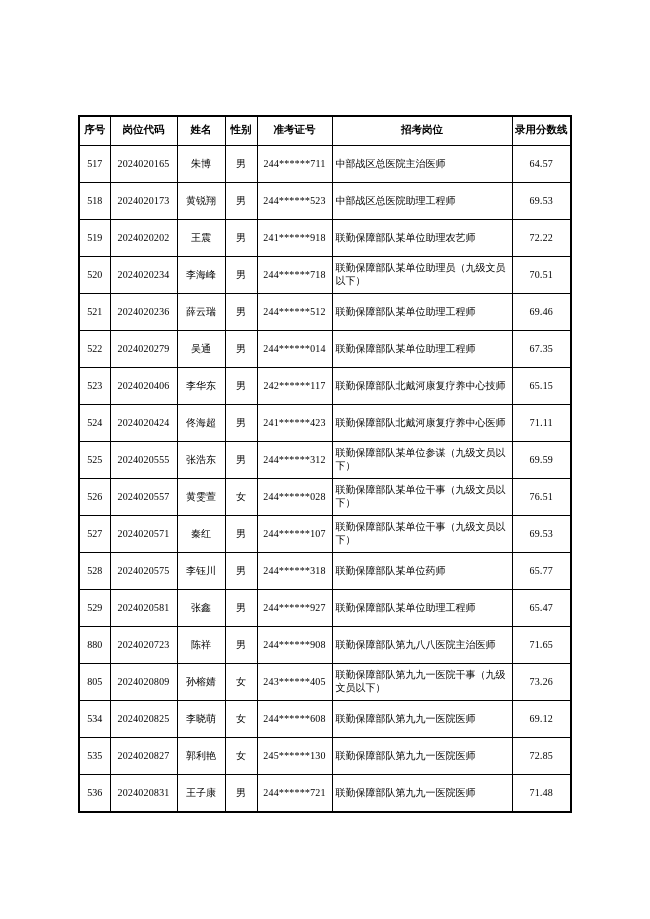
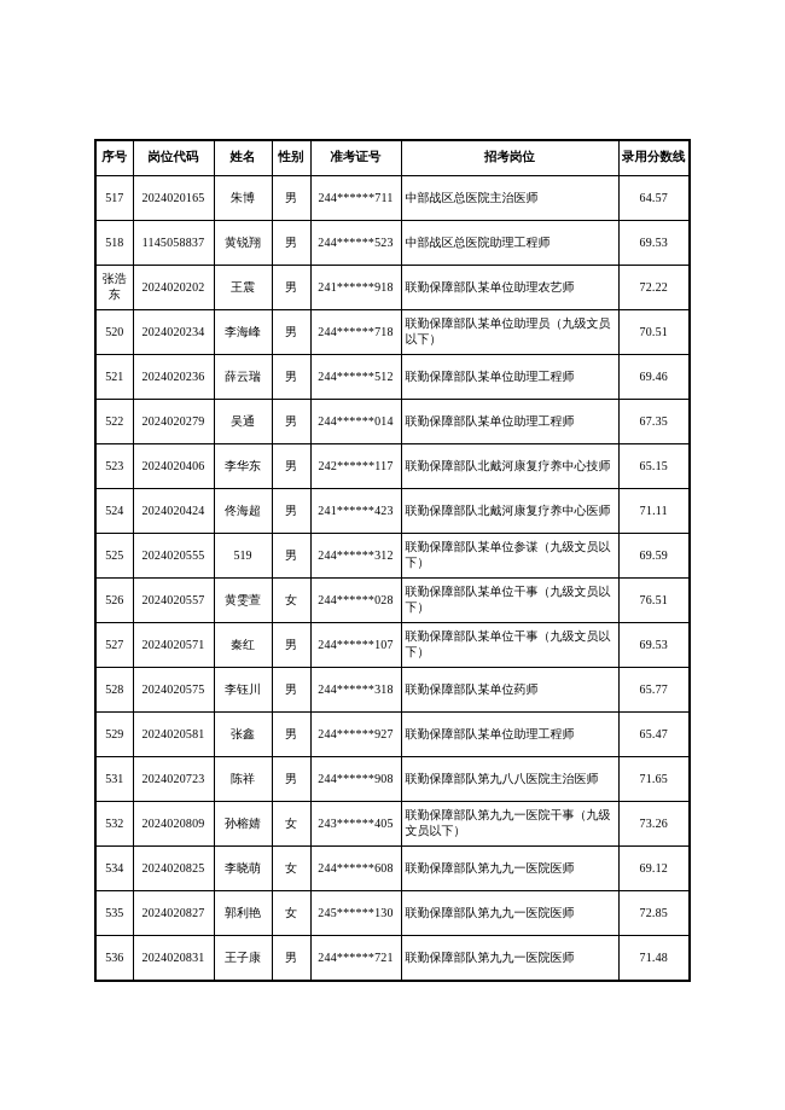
  序号	岗位代码	姓名	性别	准考证号	招考岗位	录用分数线
  517	2024020165	朱博	男	244******711	中部战区总医院主治医师	64.57
- 518	2024020173	黄锐翔	男	244******523	中部战区总医院助理工程师	69.53
+ 518	1145058837	黄锐翔	男	244******523	中部战区总医院助理工程师	69.53
- 519	2024020202	王震	男	241******918	联勤保障部队某单位助理农艺师	72.22
+ 张浩东	2024020202	王震	男	241******918	联勤保障部队某单位助理农艺师	72.22
  520	2024020234	李海峰	男	244******718	联勤保障部队某单位助理员（九级文员以下）	70.51
  521	2024020236	薛云瑞	男	244******512	联勤保障部队某单位助理工程师	69.46
  522	2024020279	吴通	男	244******014	联勤保障部队某单位助理工程师	67.35
  523	2024020406	李华东	男	242******117	联勤保障部队北戴河康复疗养中心技师	65.15
  524	2024020424	佟海超	男	241******423	联勤保障部队北戴河康复疗养中心医师	71.11
- 525	2024020555	张浩东	男	244******312	联勤保障部队某单位参谋（九级文员以下）	69.59
+ 525	2024020555	519	男	244******312	联勤保障部队某单位参谋（九级文员以下）	69.59
  526	2024020557	黄雯萱	女	244******028	联勤保障部队某单位干事（九级文员以下）	76.51
  527	2024020571	秦红	男	244******107	联勤保障部队某单位干事（九级文员以下）	69.53
  528	2024020575	李钰川	男	244******318	联勤保障部队某单位药师	65.77
  529	2024020581	张鑫	男	244******927	联勤保障部队某单位助理工程师	65.47
- 880	2024020723	陈祥	男	244******908	联勤保障部队第九八八医院主治医师	71.65
+ 531	2024020723	陈祥	男	244******908	联勤保障部队第九八八医院主治医师	71.65
- 805	2024020809	孙榕婧	女	243******405	联勤保障部队第九九一医院干事（九级文员以下）	73.26
+ 532	2024020809	孙榕婧	女	243******405	联勤保障部队第九九一医院干事（九级文员以下）	73.26
  534	2024020825	李晓萌	女	244******608	联勤保障部队第九九一医院医师	69.12
  535	2024020827	郭利艳	女	245******130	联勤保障部队第九九一医院医师	72.85
  536	2024020831	王子康	男	244******721	联勤保障部队第九九一医院医师	71.48
